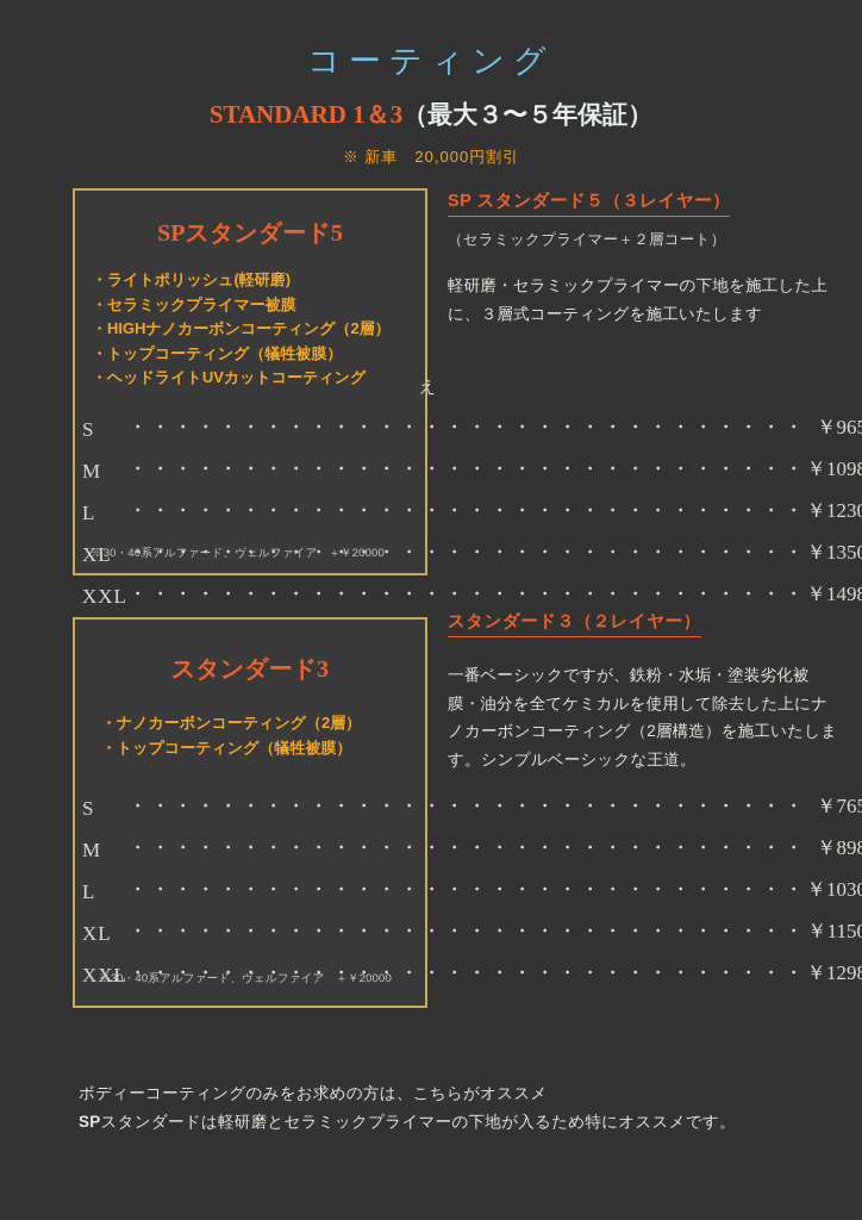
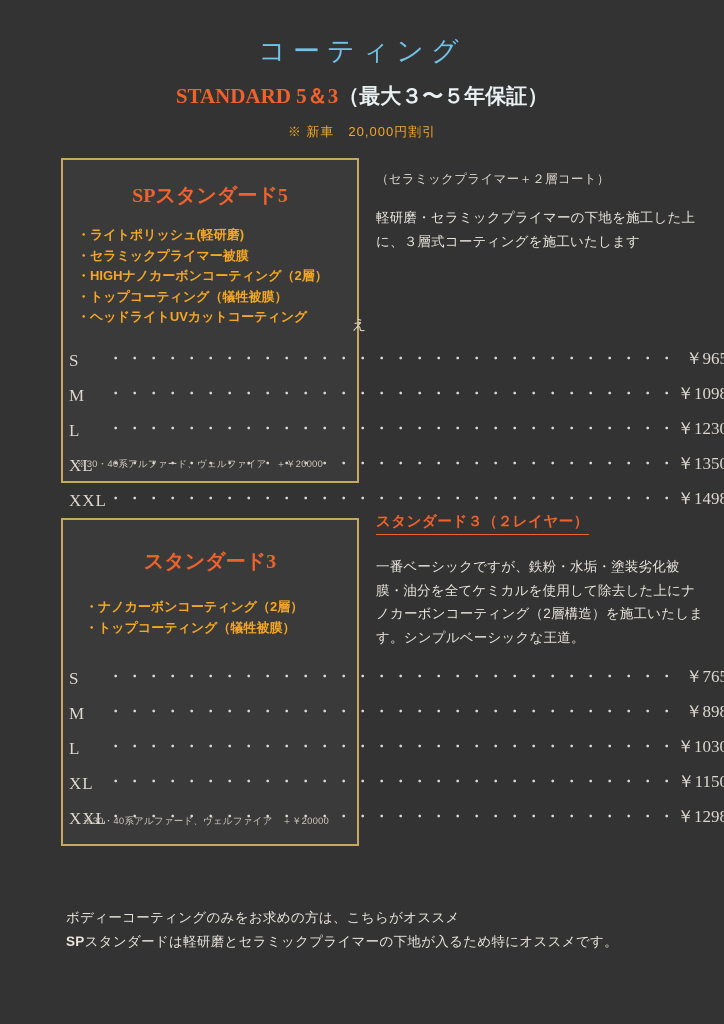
  コーティング
- STANDARD 1＆3（最大３〜５年保証）
+ STANDARD 5＆3（最大３〜５年保証）
  ※ 新車 20,000円割引
  SPスタンダード5
  ・ライトポリッシュ(軽研磨)
  ・セラミックプライマー被膜
  ・HIGHナノカーボンコーティング（2層）
  ・トップコーティング（犠牲被膜）
  ・ヘッドライトUVカットコーティング
  S	・・・・・・・・・・・・・・・・・・・・・・・・・・・・・・	￥96
  M	・・・・・・・・・・・・・・・・・・・・・・・・・・・・・・	￥109
  L	・・・・・・・・・・・・・・・・・・・・・・・・・・・・・・	￥123
  XL	・・・・・・・・・・・・・・・・・・・・・・・・・・・・・・	￥135
  XXL	・・・・・・・・・・・・・・・・・・・・・・・・・・・・・・	￥149
  ※30・40系アルファード、ヴェルファイア ＋￥20000
  スタンダード3
  ・ナノカーボンコーティング（2層）
  ・トップコーティング（犠牲被膜）
  S	・・・・・・・・・・・・・・・・・・・・・・・・・・・・・・	￥76
  M	・・・・・・・・・・・・・・・・・・・・・・・・・・・・・・	￥89
  L	・・・・・・・・・・・・・・・・・・・・・・・・・・・・・・	￥103
  XL	・・・・・・・・・・・・・・・・・・・・・・・・・・・・・・	￥115
  XXL	・・・・・・・・・・・・・・・・・・・・・・・・・・・・・・	￥129
  ※30・40系アルファード、ヴェルファイア ＋￥20000
- SP スタンダード５（３レイヤー）
  （セラミックプライマー＋２層コート）
  軽研磨・セラミックプライマーの下地を施工した上に、３層式コーティングを施工いたします
  スタンダード３（２レイヤー）
  一番ベーシックですが、鉄粉・水垢・塗装劣化被膜・油分を全てケミカルを使用して除去した上にナノカーボンコーティング（2層構造）を施工いたします。シンプルベーシックな王道。
  え
  ボディーコーティングのみをお求めの方は、こちらがオススメ
  SPスタンダードは軽研磨とセラミックプライマーの下地が入るため特にオススメです。
